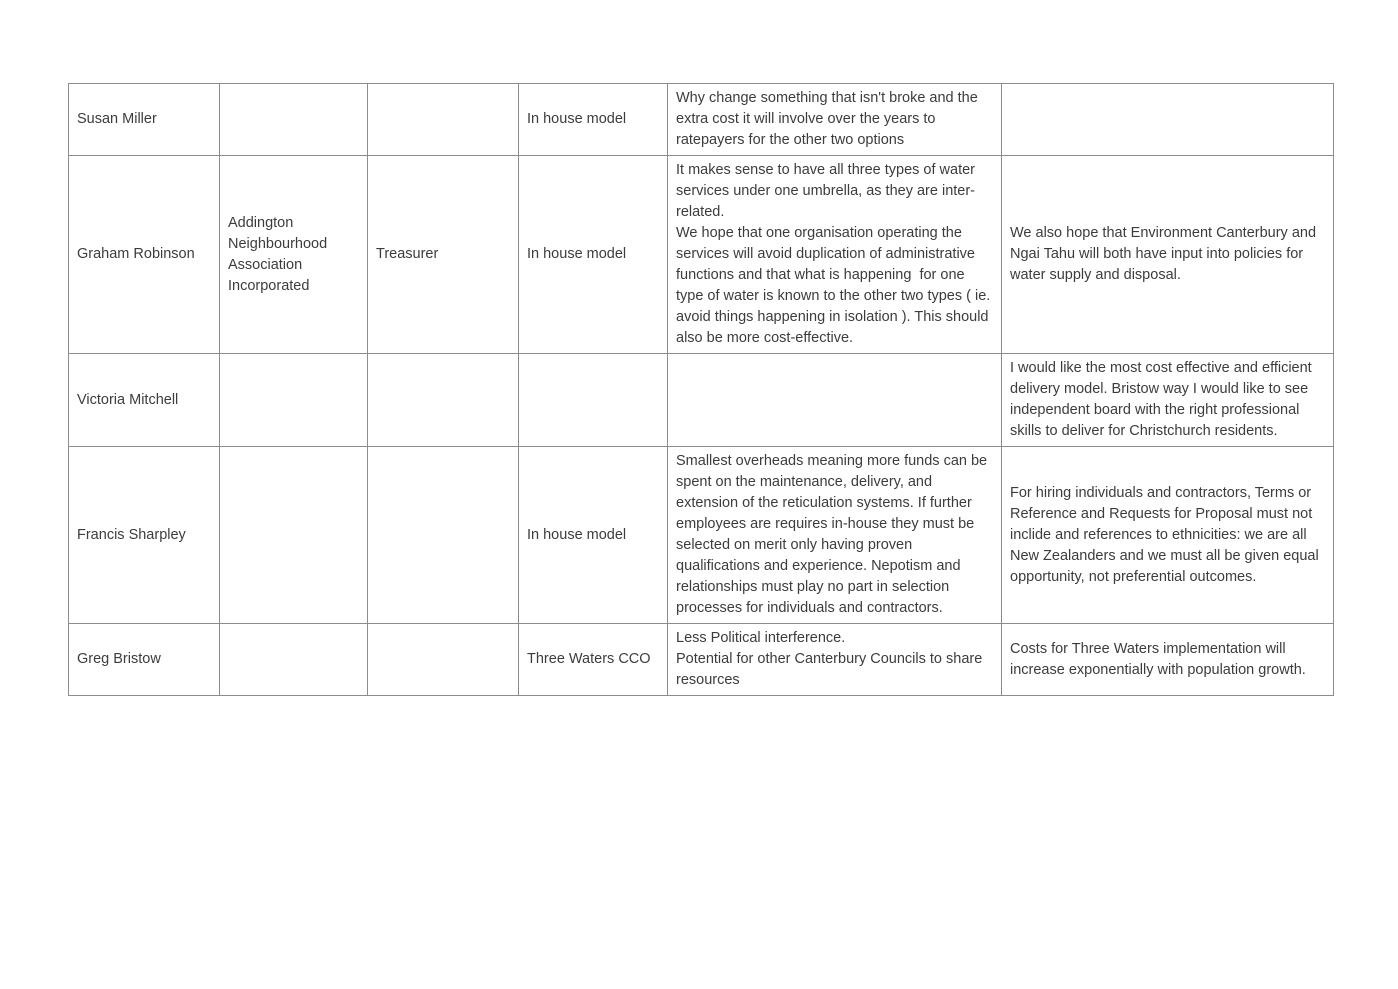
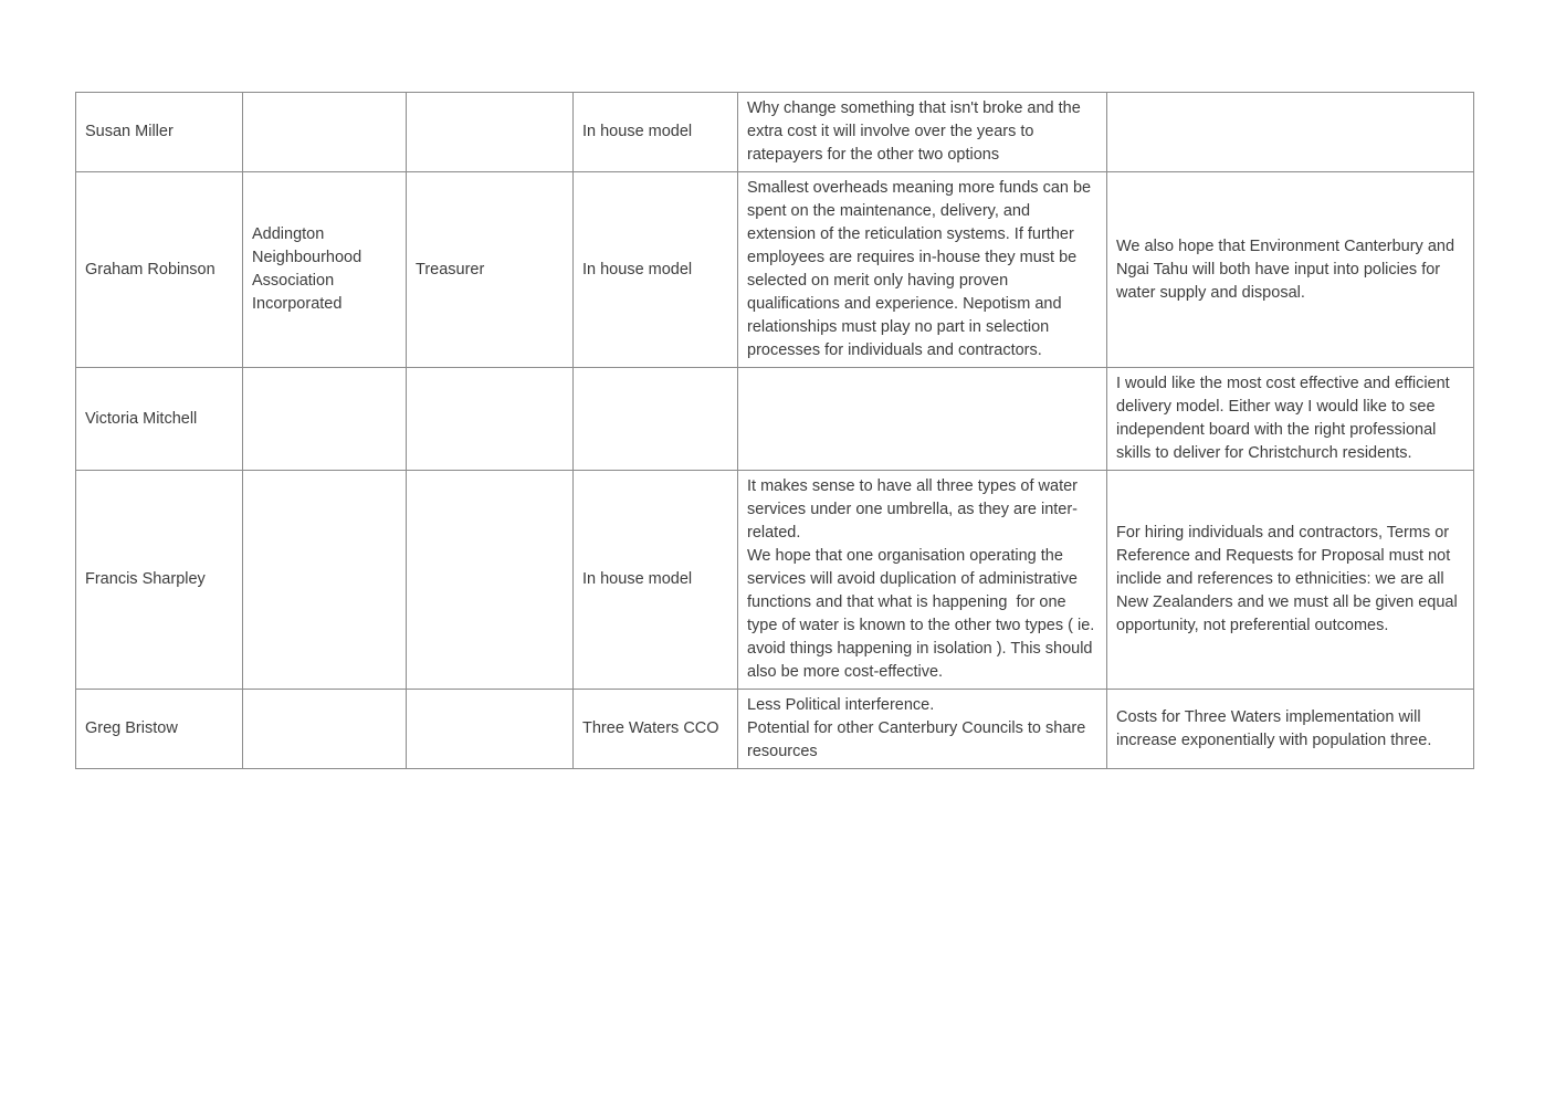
  Susan Miller			In house model	Why change something that isn't broke and the extra cost it will involve over the years to ratepayers for the other two options
- Graham Robinson	Addington Neighbourhood Association Incorporated	Treasurer	In house model	It makes sense to have all three types of water services under one umbrella, as they are inter-related. We hope that one organisation operating the services will avoid duplication of administrative functions and that what is happening for one type of water is known to the other two types ( ie. avoid things happening in isolation ). This should also be more cost-effective.	We also hope that Environment Canterbury and Ngai Tahu will both have input into policies for water supply and disposal.
+ Graham Robinson	Addington Neighbourhood Association Incorporated	Treasurer	In house model	Smallest overheads meaning more funds can be spent on the maintenance, delivery, and extension of the reticulation systems. If further employees are requires in-house they must be selected on merit only having proven qualifications and experience. Nepotism and relationships must play no part in selection processes for individuals and contractors.	We also hope that Environment Canterbury and Ngai Tahu will both have input into policies for water supply and disposal.
- Victoria Mitchell					I would like the most cost effective and efficient delivery model. Bristow way I would like to see independent board with the right professional skills to deliver for Christchurch residents.
+ Victoria Mitchell					I would like the most cost effective and efficient delivery model. Either way I would like to see independent board with the right professional skills to deliver for Christchurch residents.
- Francis Sharpley			In house model	Smallest overheads meaning more funds can be spent on the maintenance, delivery, and extension of the reticulation systems. If further employees are requires in-house they must be selected on merit only having proven qualifications and experience. Nepotism and relationships must play no part in selection processes for individuals and contractors.	For hiring individuals and contractors, Terms or Reference and Requests for Proposal must not inclide and references to ethnicities: we are all New Zealanders and we must all be given equal opportunity, not preferential outcomes.
+ Francis Sharpley			In house model	It makes sense to have all three types of water services under one umbrella, as they are inter-related. We hope that one organisation operating the services will avoid duplication of administrative functions and that what is happening for one type of water is known to the other two types ( ie. avoid things happening in isolation ). This should also be more cost-effective.	For hiring individuals and contractors, Terms or Reference and Requests for Proposal must not inclide and references to ethnicities: we are all New Zealanders and we must all be given equal opportunity, not preferential outcomes.
- Greg Bristow			Three Waters CCO	Less Political interference. Potential for other Canterbury Councils to share resources	Costs for Three Waters implementation will increase exponentially with population growth.
+ Greg Bristow			Three Waters CCO	Less Political interference. Potential for other Canterbury Councils to share resources	Costs for Three Waters implementation will increase exponentially with population three.
